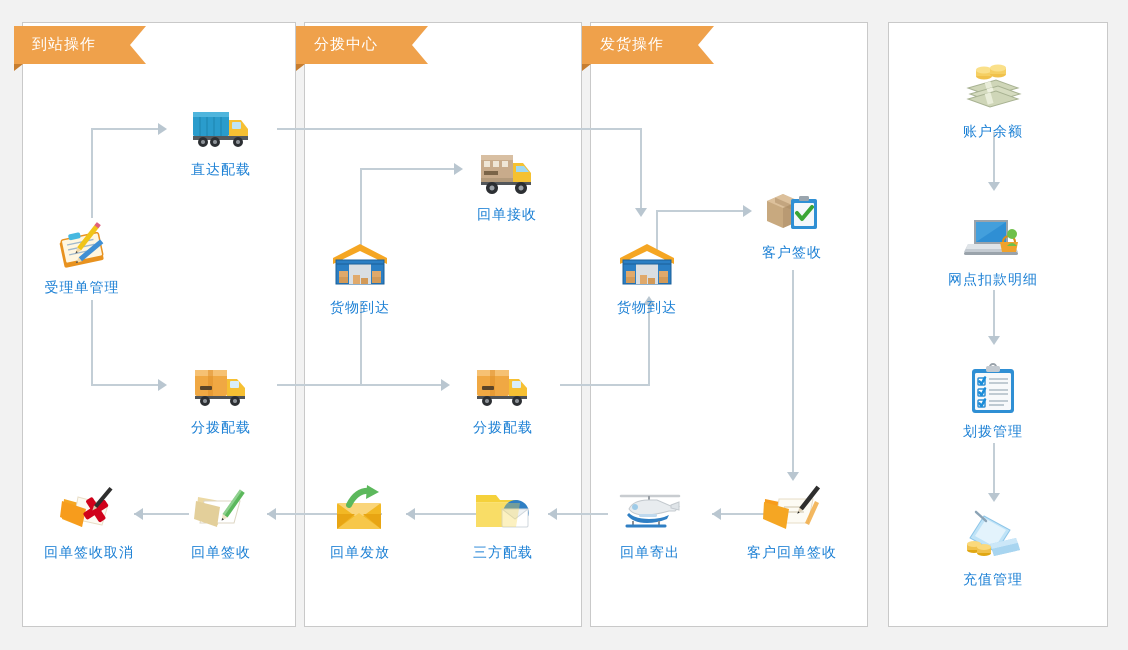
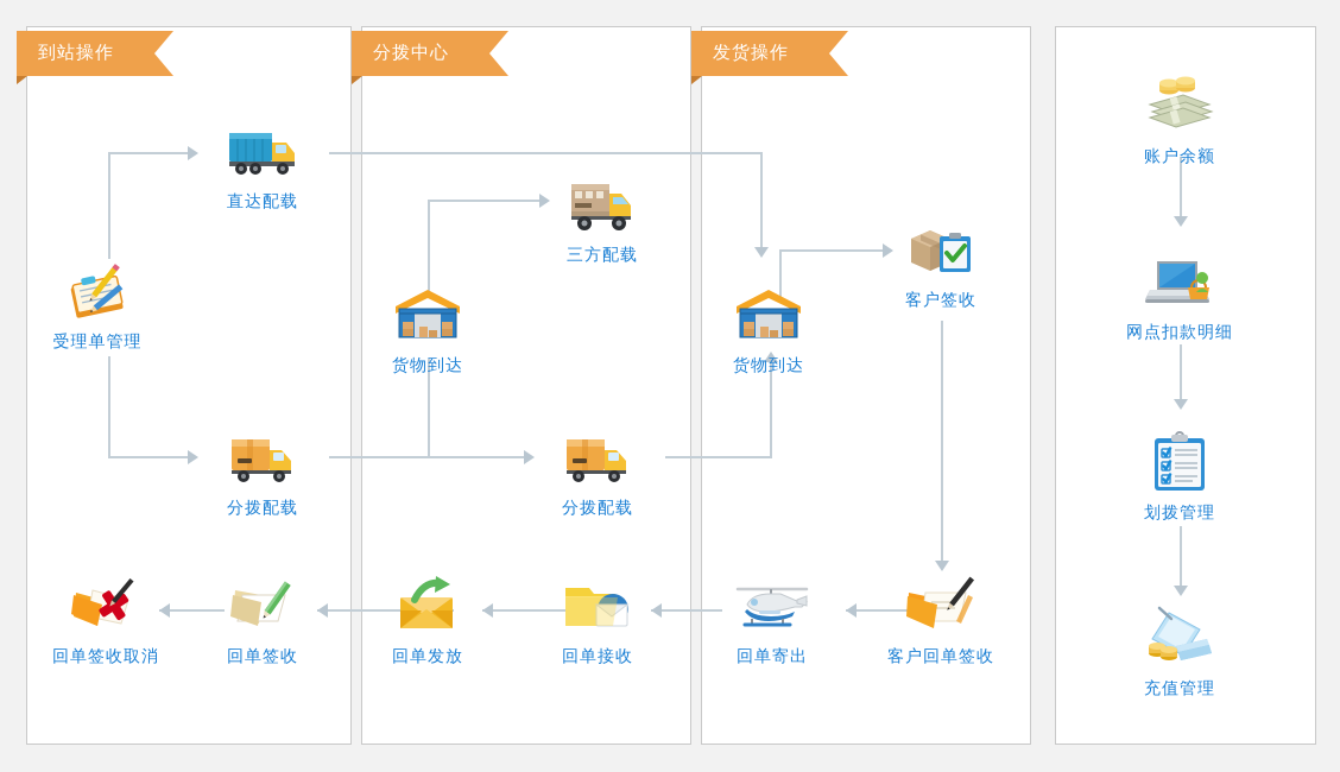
  到站操作
  分拨中心
  发货操作
  受理单管理
  直达配载
  分拨配载
  回单签收取消
  回单签收
  货物到达
- 回单接收
+ 三方配载
  分拨配载
  回单发放
- 三方配载
+ 回单接收
  货物到达
  客户签收
  回单寄出
  客户回单签收
  账户余额
  网点扣款明细
  划拨管理
  充值管理
